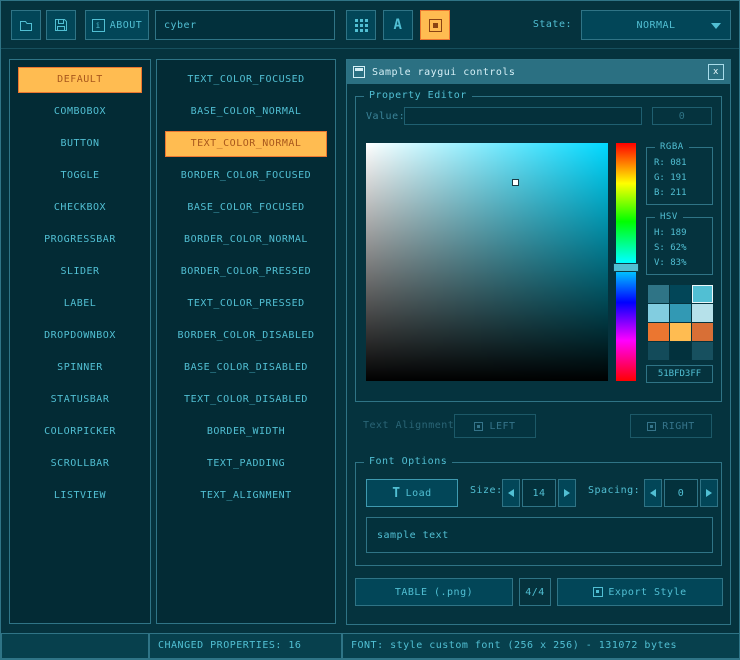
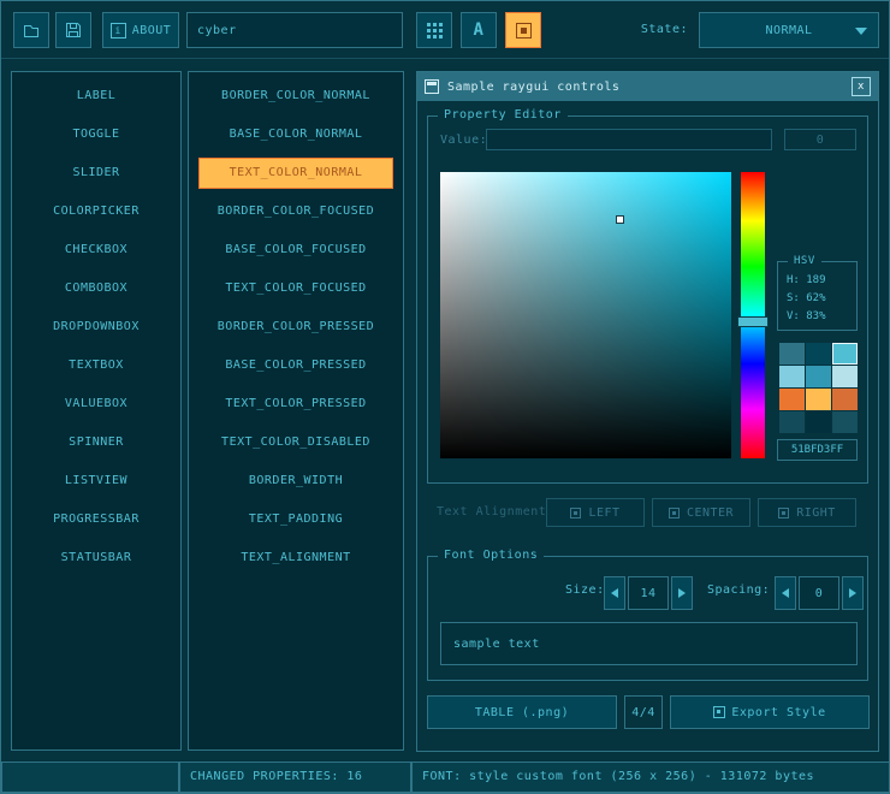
  i
  ABOUT
  cyber
  A
  State:
  NORMAL
- DEFAULT
- COMBOBOX
+ LABEL
- BUTTON
  TOGGLE
- CHECKBOX
+ SLIDER
- PROGRESSBAR
+ COLORPICKER
- SLIDER
+ CHECKBOX
- LABEL
+ COMBOBOX
  DROPDOWNBOX
+ TEXTBOX
+ VALUEBOX
  SPINNER
- STATUSBAR
+ LISTVIEW
- COLORPICKER
+ PROGRESSBAR
- SCROLLBAR
- LISTVIEW
+ STATUSBAR
- TEXT_COLOR_FOCUSED
+ BORDER_COLOR_NORMAL
  BASE_COLOR_NORMAL
  TEXT_COLOR_NORMAL
  BORDER_COLOR_FOCUSED
  BASE_COLOR_FOCUSED
- BORDER_COLOR_NORMAL
+ TEXT_COLOR_FOCUSED
  BORDER_COLOR_PRESSED
+ BASE_COLOR_PRESSED
  TEXT_COLOR_PRESSED
- BORDER_COLOR_DISABLED
- BASE_COLOR_DISABLED
  TEXT_COLOR_DISABLED
  BORDER_WIDTH
  TEXT_PADDING
  TEXT_ALIGNMENT
  Sample raygui controls
  x
  Property Editor
  Value:
  0
- RGBA
- R: 081
- G: 191
- B: 211
  HSV
  H: 189
  S: 62%
  V: 83%
  51BFD3FF
  Text Alignment
  LEFT
+ CENTER
  RIGHT
  Font Options
- T
- Load
  Size:
  14
  Spacing:
  0
  sample text
  TABLE (.png)
  4/4
  Export Style
  CHANGED PROPERTIES: 16
  FONT: style custom font (256 x 256) - 131072 bytes
